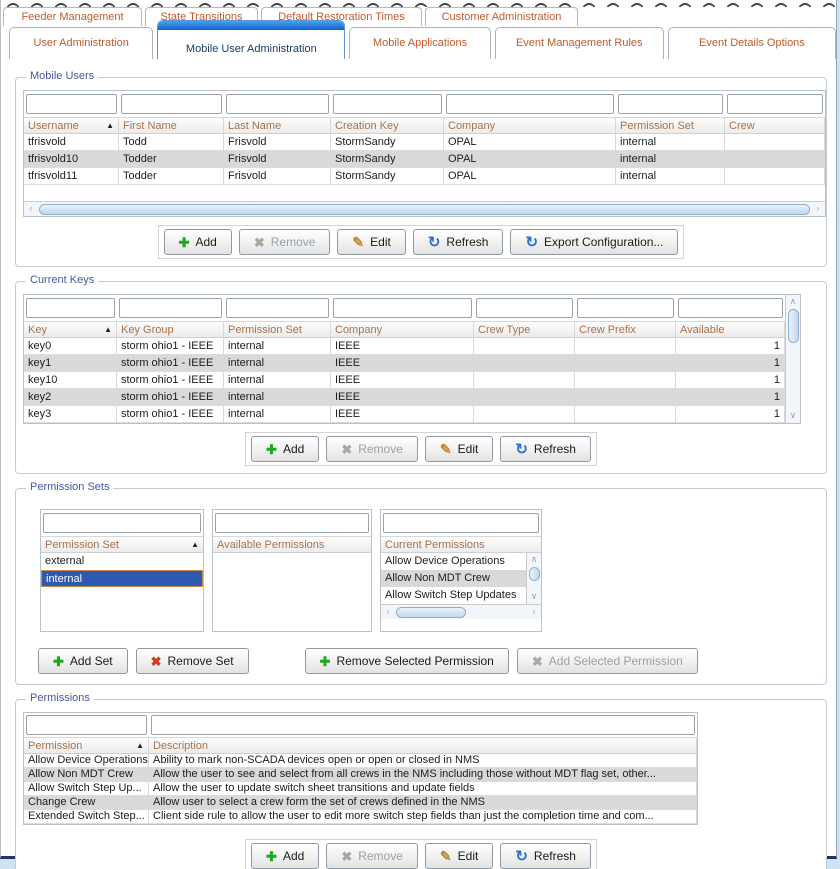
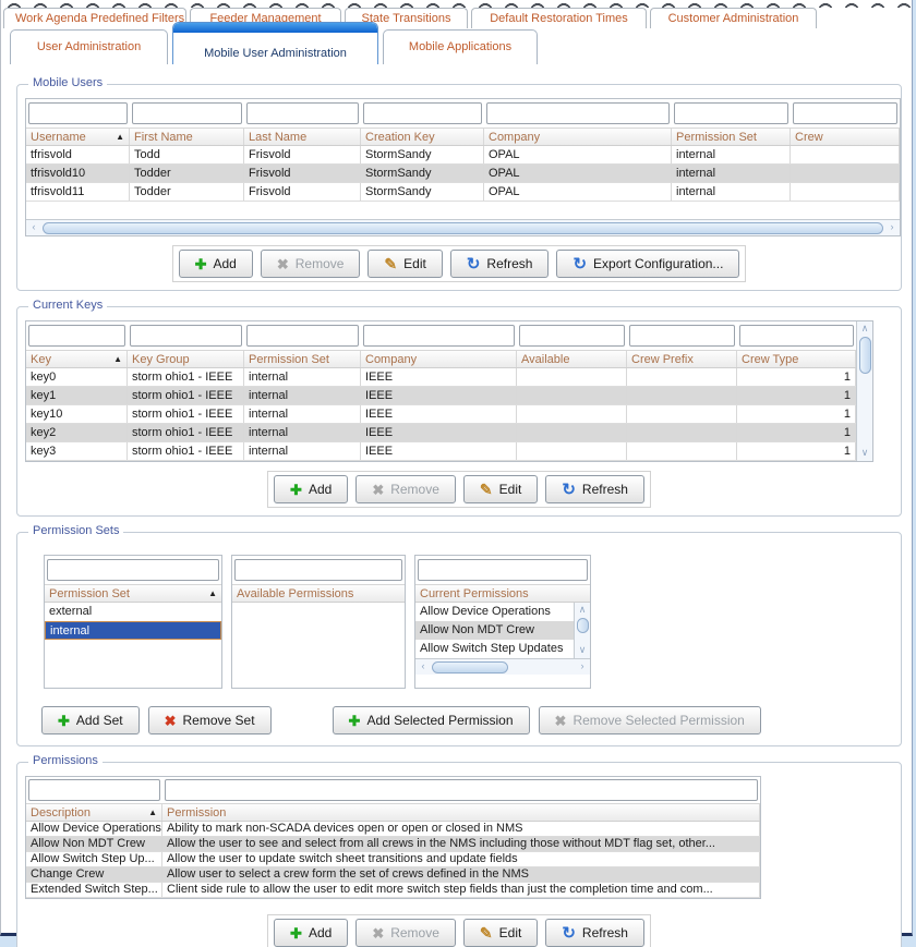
+ Work Agenda Predefined Filters
  Feeder Management
  State Transitions
  Default Restoration Times
  Customer Administration
  User Administration
  Mobile User Administration
  Mobile Applications
- Event Management Rules
- Event Details Options
  Mobile Users
  Username
  ▲
  First Name
  Last Name
  Creation Key
  Company
  Permission Set
  Crew
  tfrisvold
  Todd
  Frisvold
  StormSandy
  OPAL
  internal
  tfrisvold10
  Todder
  Frisvold
  StormSandy
  OPAL
  internal
  tfrisvold11
  Todder
  Frisvold
  StormSandy
  OPAL
  internal
  ‹
  ›
  ✚
  Add
  ✖
  Remove
  ✎
  Edit
  ↻
  Refresh
  ↻
  Export Configuration...
  Current Keys
  Key
  ▲
  Key Group
  Permission Set
  Company
- Crew Type
+ Available
  Crew Prefix
- Available
+ Crew Type
  key0
  storm ohio1 - IEEE
  internal
  IEEE
  1
  key1
  storm ohio1 - IEEE
  internal
  IEEE
  1
  key10
  storm ohio1 - IEEE
  internal
  IEEE
  1
  key2
  storm ohio1 - IEEE
  internal
  IEEE
  1
  key3
  storm ohio1 - IEEE
  internal
  IEEE
  1
  ∧
  ∨
  ✚
  Add
  ✖
  Remove
  ✎
  Edit
  ↻
  Refresh
  Permission Sets
  Permission Set
  ▲
  external
  internal
  Available Permissions
  Current Permissions
  Allow Device Operations
  Allow Non MDT Crew
  Allow Switch Step Updates
  ∧
  ∨
  ‹
  ›
  ✚
  Add Set
  ✖
  Remove Set
  ✚
- Remove Selected Permission
+ Add Selected Permission
  ✖
- Add Selected Permission
+ Remove Selected Permission
  Permissions
- Permission
+ Description
  ▲
- Description
+ Permission
  Allow Device Operations
  Ability to mark non-SCADA devices open or open or closed in NMS
  Allow Non MDT Crew
  Allow the user to see and select from all crews in the NMS including those without MDT flag set, other...
  Allow Switch Step Up...
  Allow the user to update switch sheet transitions and update fields
  Change Crew
  Allow user to select a crew form the set of crews defined in the NMS
  Extended Switch Step...
  Client side rule to allow the user to edit more switch step fields than just the completion time and com...
  ✚
  Add
  ✖
  Remove
  ✎
  Edit
  ↻
  Refresh
